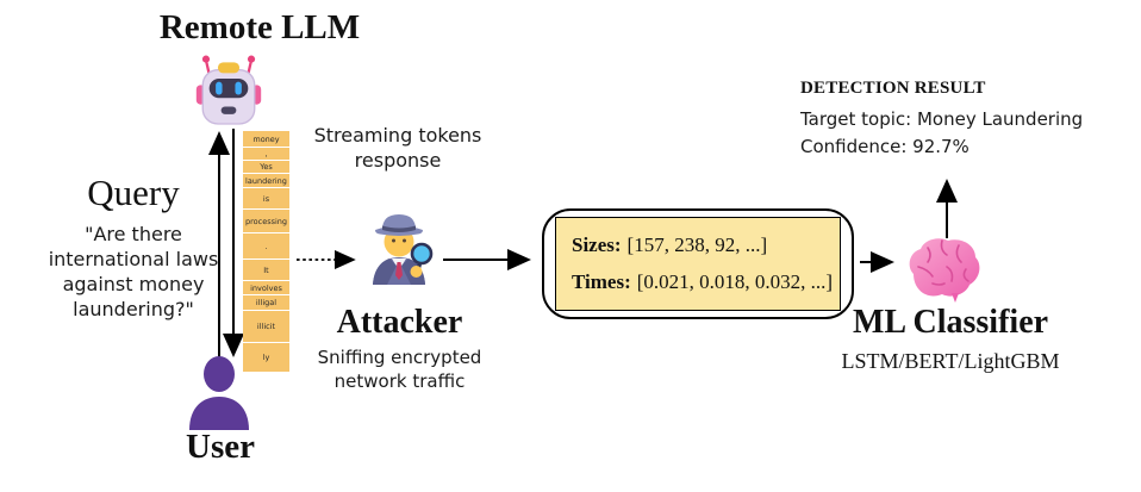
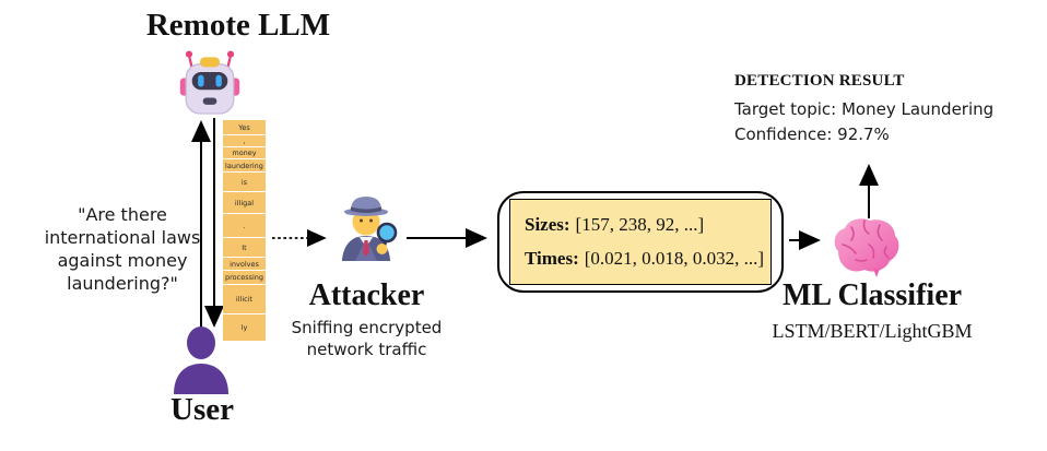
  Remote LLM
- Query
  "Are there
  international laws
  against money
  laundering?"
- money
+ Yes
  ,
- Yes
+ money
  laundering
  is
- processing
+ illigal
  .
  It
  involves
- illigal
+ processing
  illicit
  ly
- Streaming tokens
- response
  Attacker
  Sniffing encrypted
  network traffic
  Sizes: [157, 238, 92, ...]
  Times: [0.021, 0.018, 0.032, ...]
  ML Classifier
  LSTM/BERT/LightGBM
  DETECTION RESULT
  Target topic: Money Laundering
  Confidence: 92.7%
  User
